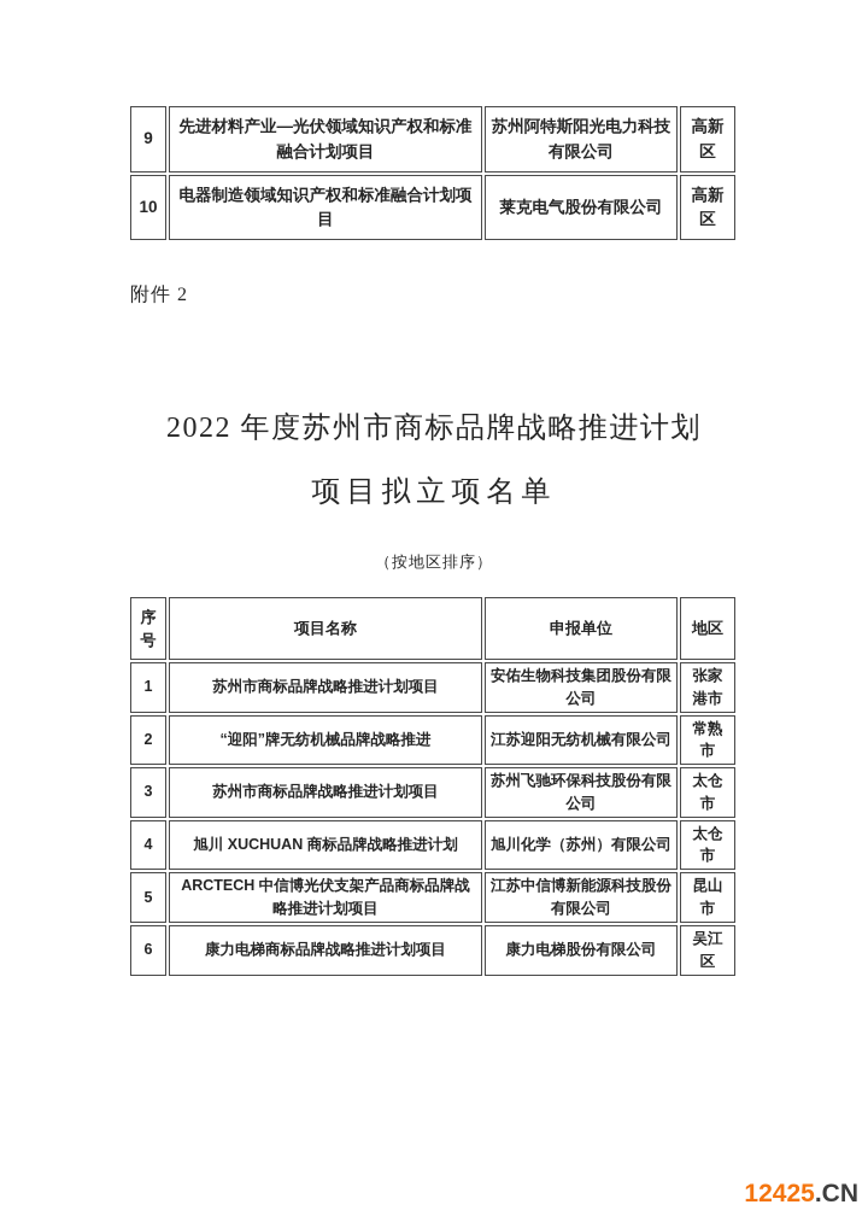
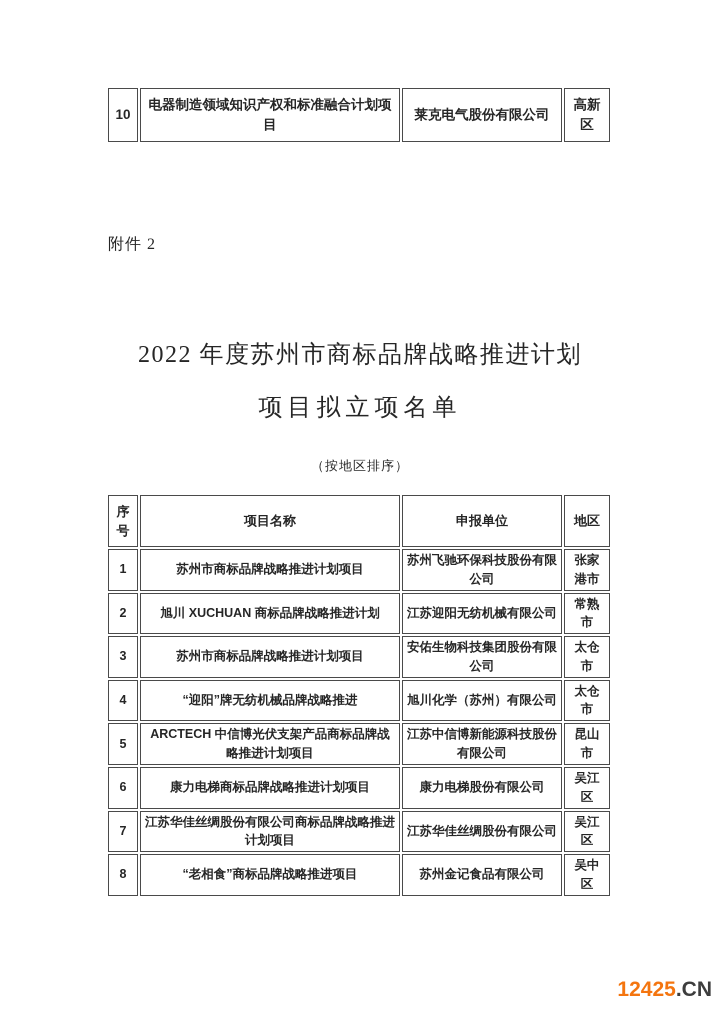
- 9	先进材料产业—光伏领域知识产权和标准融合计划项目	苏州阿特斯阳光电力科技有限公司	高新区
  10	电器制造领域知识产权和标准融合计划项目	莱克电气股份有限公司	高新区
  附件 2
  2022 年度苏州市商标品牌战略推进计划
  项目拟立项名单
  （按地区排序）
  序号	项目名称	申报单位	地区
- 1	苏州市商标品牌战略推进计划项目	安佑生物科技集团股份有限公司	张家港市
+ 1	苏州市商标品牌战略推进计划项目	苏州飞驰环保科技股份有限公司	张家港市
- 2	“迎阳”牌无纺机械品牌战略推进	江苏迎阳无纺机械有限公司	常熟市
+ 2	旭川 XUCHUAN 商标品牌战略推进计划	江苏迎阳无纺机械有限公司	常熟市
- 3	苏州市商标品牌战略推进计划项目	苏州飞驰环保科技股份有限公司	太仓市
+ 3	苏州市商标品牌战略推进计划项目	安佑生物科技集团股份有限公司	太仓市
- 4	旭川 XUCHUAN 商标品牌战略推进计划	旭川化学（苏州）有限公司	太仓市
+ 4	“迎阳”牌无纺机械品牌战略推进	旭川化学（苏州）有限公司	太仓市
  5	ARCTECH 中信博光伏支架产品商标品牌战略推进计划项目	江苏中信博新能源科技股份有限公司	昆山市
  6	康力电梯商标品牌战略推进计划项目	康力电梯股份有限公司	吴江区
+ 7	江苏华佳丝绸股份有限公司商标品牌战略推进计划项目	江苏华佳丝绸股份有限公司	吴江区
+ 8	“老相食”商标品牌战略推进项目	苏州金记食品有限公司	吴中区
  12425.CN
